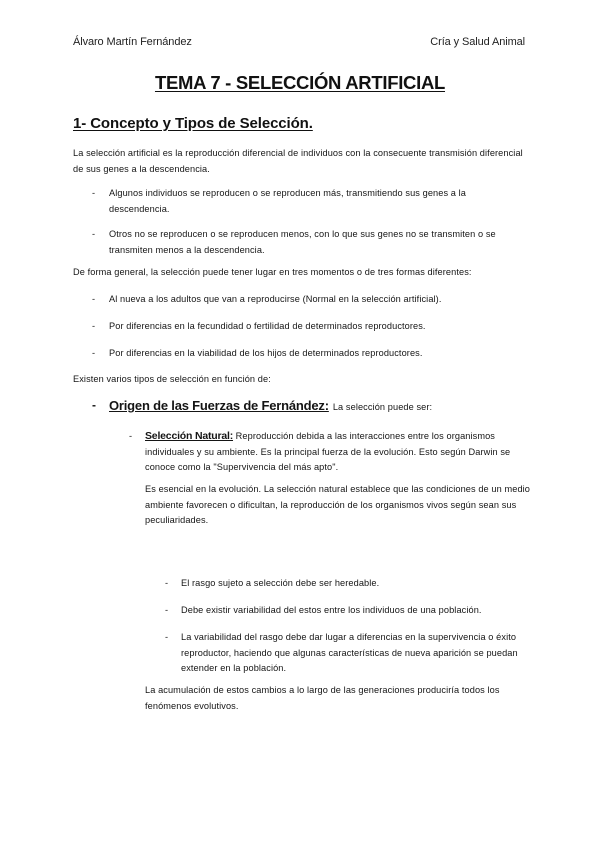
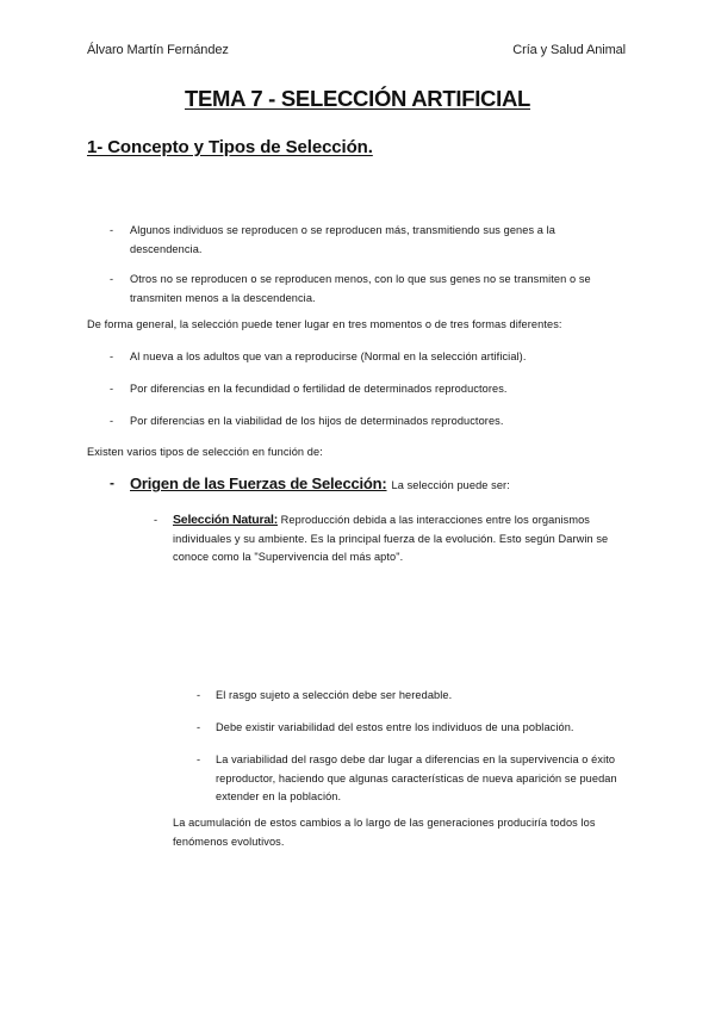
  Álvaro Martín Fernández
  Cría y Salud Animal
  TEMA 7 - SELECCIÓN ARTIFICIAL
  1- Concepto y Tipos de Selección.
- La selección artificial es la reproducción diferencial de individuos con la consecuente transmisión diferencial de sus genes a la descendencia.
  -
  Algunos individuos se reproducen o se reproducen más, transmitiendo sus genes a la descendencia.
  -
  Otros no se reproducen o se reproducen menos, con lo que sus genes no se transmiten o se transmiten menos a la descendencia.
  De forma general, la selección puede tener lugar en tres momentos o de tres formas diferentes:
  -
  Al nueva a los adultos que van a reproducirse (Normal en la selección artificial).
  -
  Por diferencias en la fecundidad o fertilidad de determinados reproductores.
  -
  Por diferencias en la viabilidad de los hijos de determinados reproductores.
  Existen varios tipos de selección en función de:
  -
- Origen de las Fuerzas de Fernández: La selección puede ser:
+ Origen de las Fuerzas de Selección: La selección puede ser:
  -
  Selección Natural: Reproducción debida a las interacciones entre los organismos individuales y su ambiente. Es la principal fuerza de la evolución. Esto según Darwin se conoce como la "Supervivencia del más apto".
- Es esencial en la evolución. La selección natural establece que las condiciones de un medio ambiente favorecen o dificultan, la reproducción de los organismos vivos según sean sus peculiaridades.
  -
  El rasgo sujeto a selección debe ser heredable.
  -
  Debe existir variabilidad del estos entre los individuos de una población.
  -
  La variabilidad del rasgo debe dar lugar a diferencias en la supervivencia o éxito reproductor, haciendo que algunas características de nueva aparición se puedan extender en la población.
  La acumulación de estos cambios a lo largo de las generaciones produciría todos los fenómenos evolutivos.
